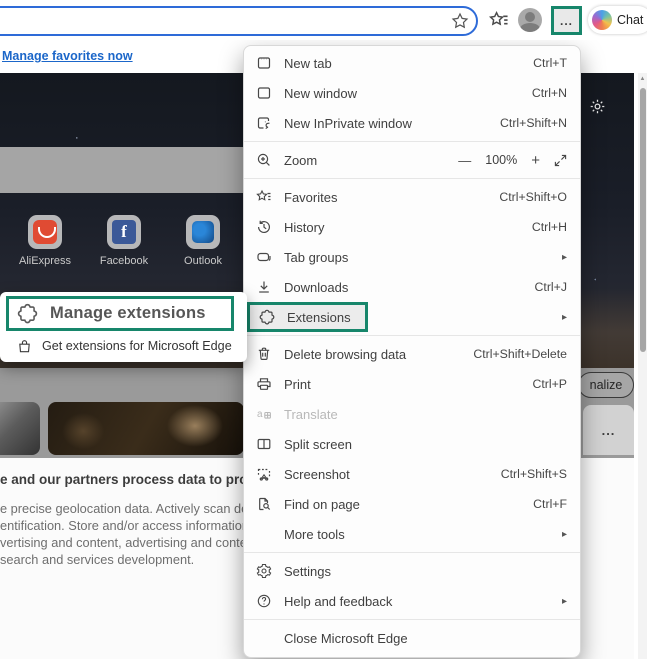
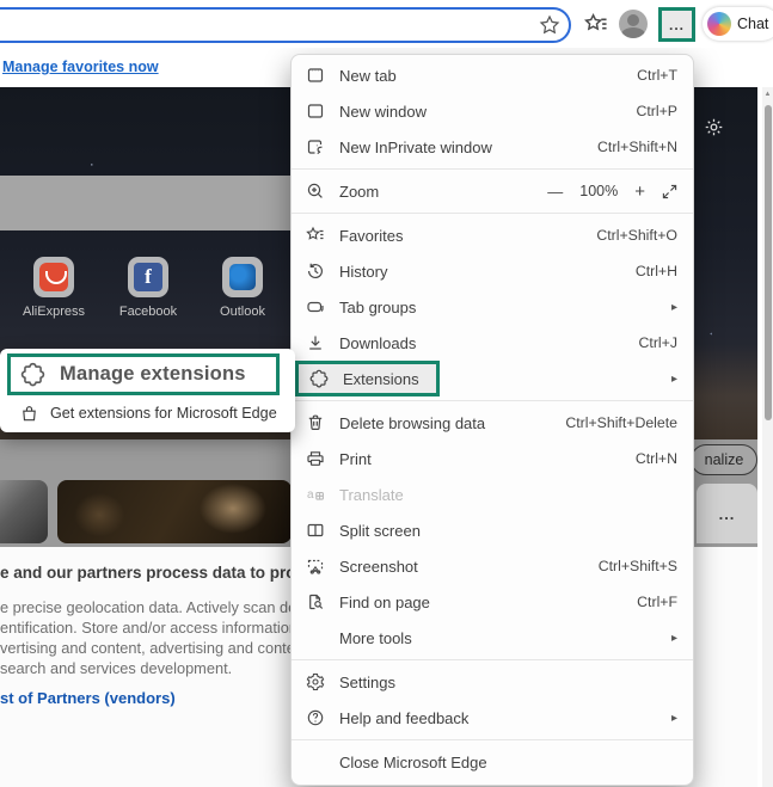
  AliExpress
  f
  Facebook
  Outlook
  nalize
  ...
  e and our partners process data to pr
  e precise geolocation data. Actively scan d
  entification. Store and/or access informatio
  vertising and content, advertising and cont
  search and services development.
+ st of Partners (vendors)
  ...
  Chat
  Manage favorites now
  New tab
  Ctrl+T
  New window
- Ctrl+N
+ Ctrl+P
  New InPrivate window
  Ctrl+Shift+N
  Zoom
  —
  100%
  +
  Favorites
  Ctrl+Shift+O
  History
  Ctrl+H
  Tab groups
  ▸
  Downloads
  Ctrl+J
  Extensions
  ▸
  Delete browsing data
  Ctrl+Shift+Delete
  Print
- Ctrl+P
+ Ctrl+N
  a
  Translate
  Split screen
  Screenshot
  Ctrl+Shift+S
  Find on page
  Ctrl+F
  More tools
  ▸
  Settings
  Help and feedback
  ▸
  Close Microsoft Edge
  Manage extensions
  Get extensions for Microsoft Edge
